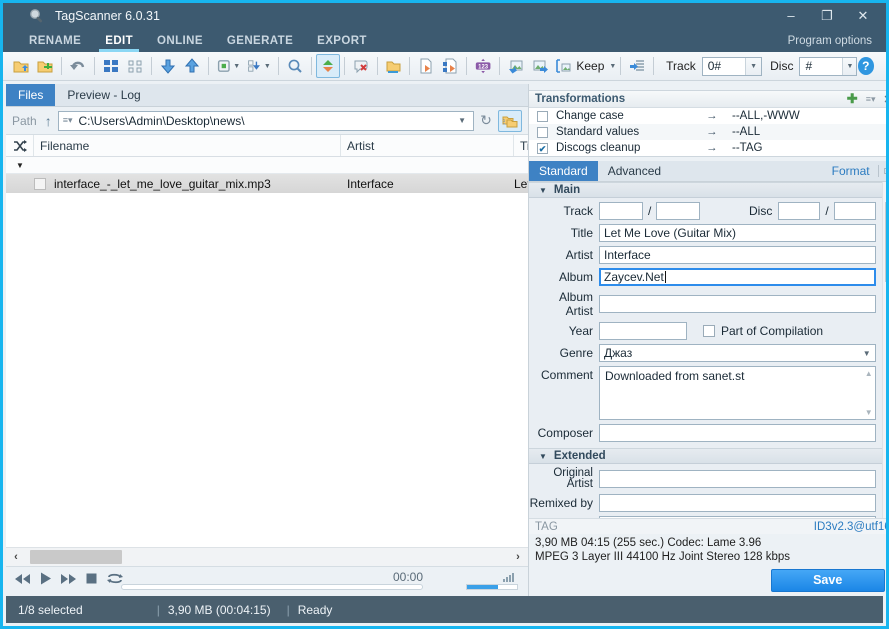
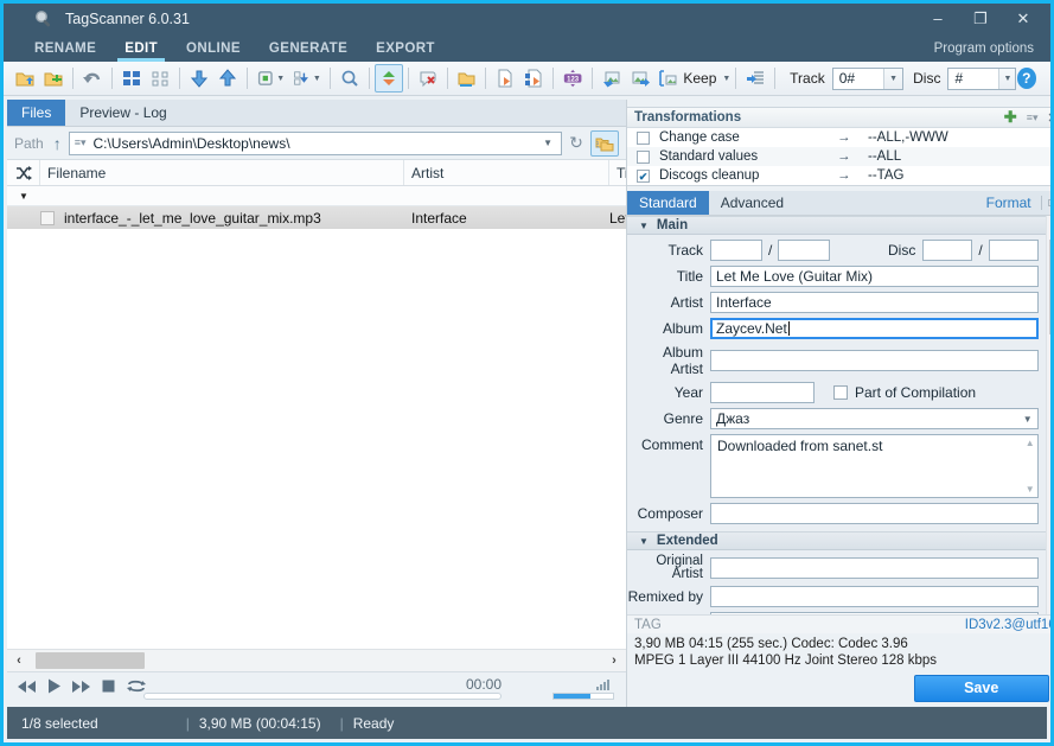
  TagScanner 6.0.31
  –
  ❐
  ✕
  RENAME
  EDIT
  ONLINE
  GENERATE
  EXPORT
  Program options
  Keep
  Track
  0#
  Disc
  #
  ?
  Files
  Preview - Log
  Path
  ↑
  ≡▾
  C:\Users\Admin\Desktop\news\
  ▼
  ↻
  Filename
  Artist
  ▼
  interface_-_let_me_love_guitar_mix.mp3
  Interface
  ‹
  ›
  00:00
  Transformations
  ✚
  ≡▾
  Change case
  →
  --ALL,-WWW
  Standard values
  →
  --ALL
  ✔
  Discogs cleanup
  →
  --TAG
  Standard
  Advanced
  Format
  ▼
  Main
  Track
  /
  Disc
  /
  Title
  Let Me Love (Guitar Mix)
  Artist
  Interface
  Album
  Zaycev.Net
  Album Artist
  Year
  Part of Compilation
  Genre
  Джаз
  ▼
  Comment
  Downloaded from sanet.st
  ▲
  ▼
  Composer
  ▼
  Extended
  Original Artist
  Remixed by
  TAG
  ID3v2.3@utf1
- 3,90 MB 04:15 (255 sec.) Codec: Lame 3.96
+ 3,90 MB 04:15 (255 sec.) Codec: Codec 3.96
- MPEG 3 Layer III 44100 Hz Joint Stereo 128 kbps
+ MPEG 1 Layer III 44100 Hz Joint Stereo 128 kbps
  Save
  1/8 selected
  |
  3,90 MB (00:04:15)
  |
  Ready
